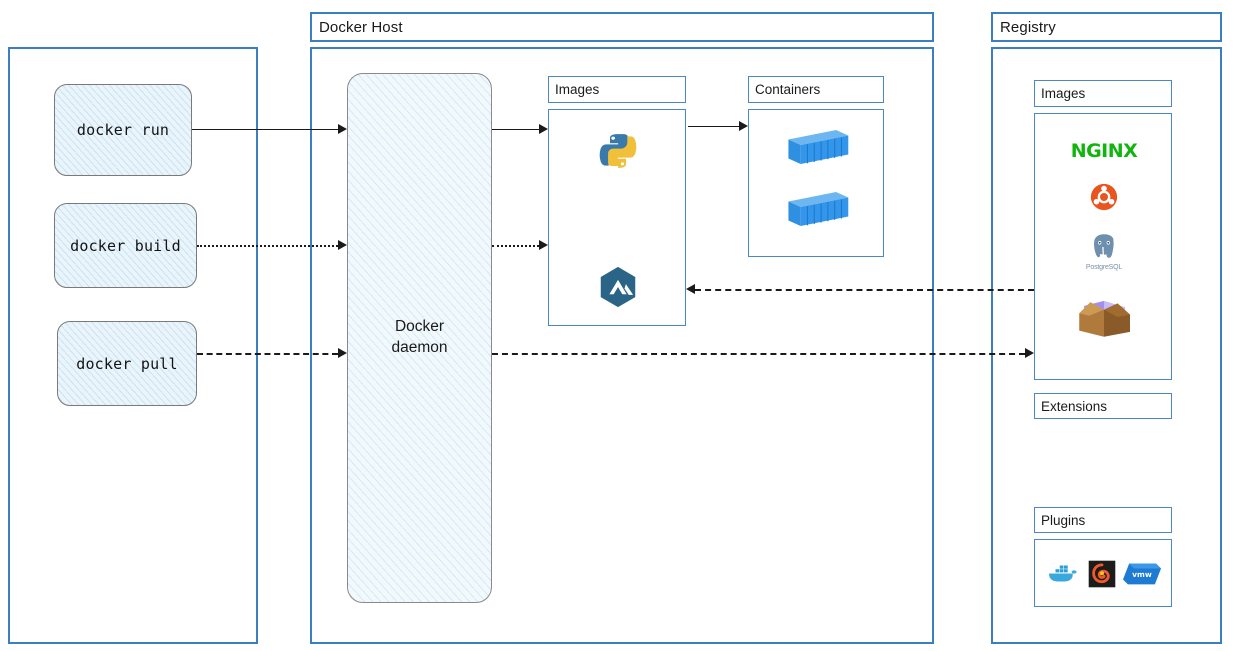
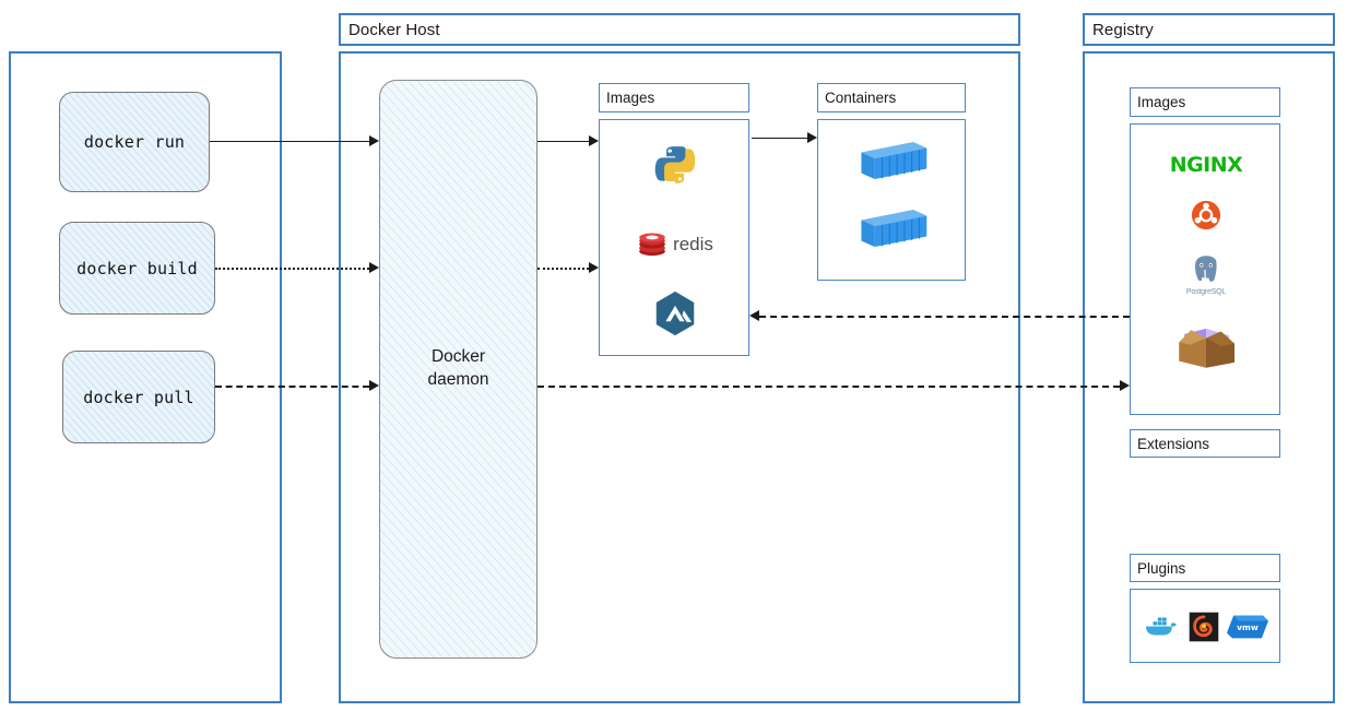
  docker run
  docker build
  docker pull
  Docker Host
  Docker
  daemon
  Images
+ redis
  Containers
  Registry
  Images
  NGINX
  Extensions
  Plugins
  vmw
